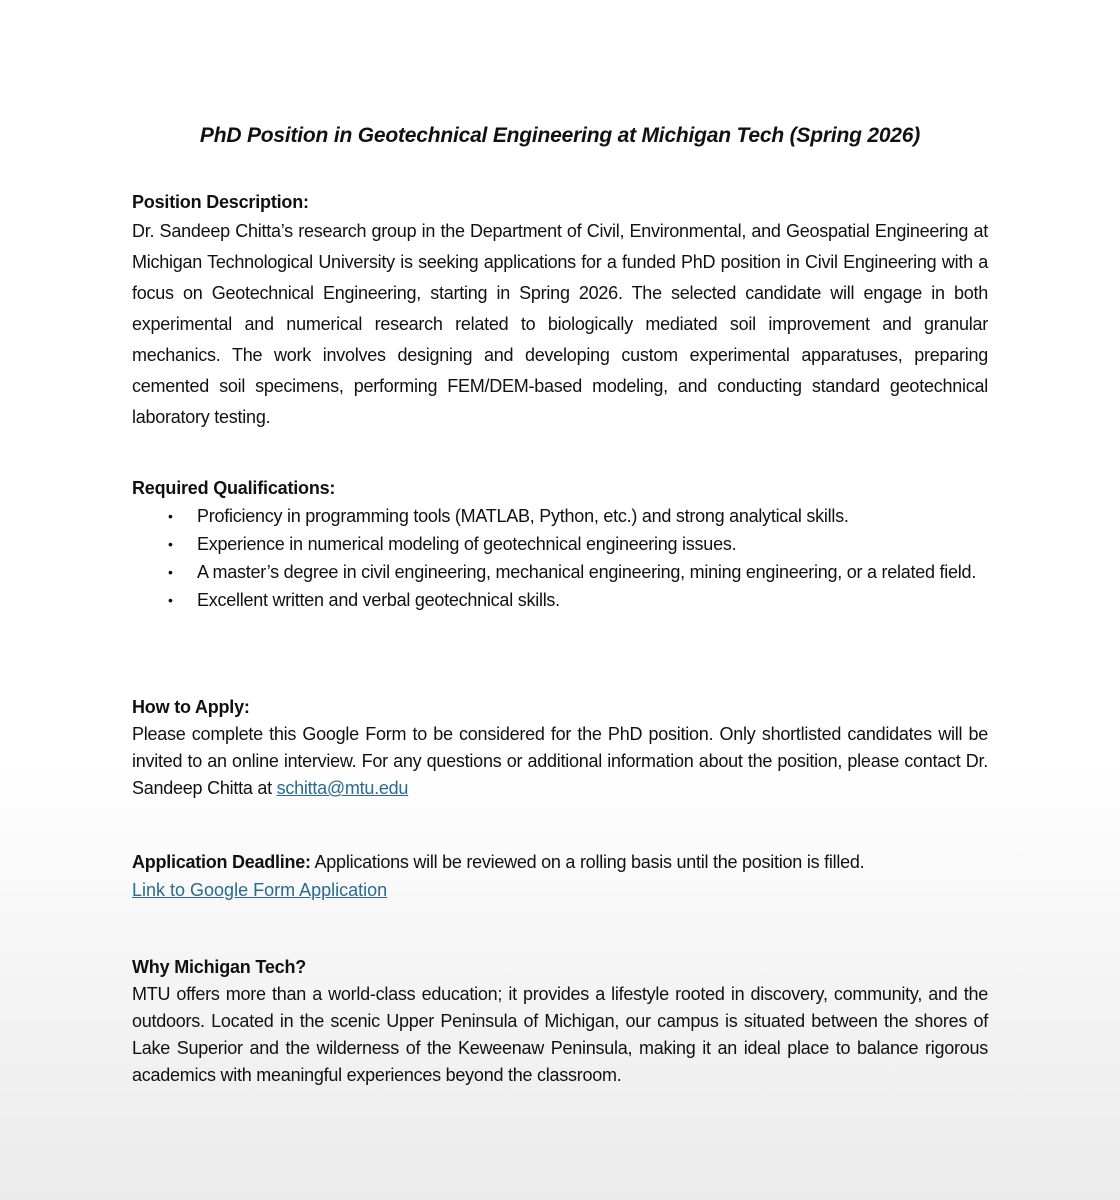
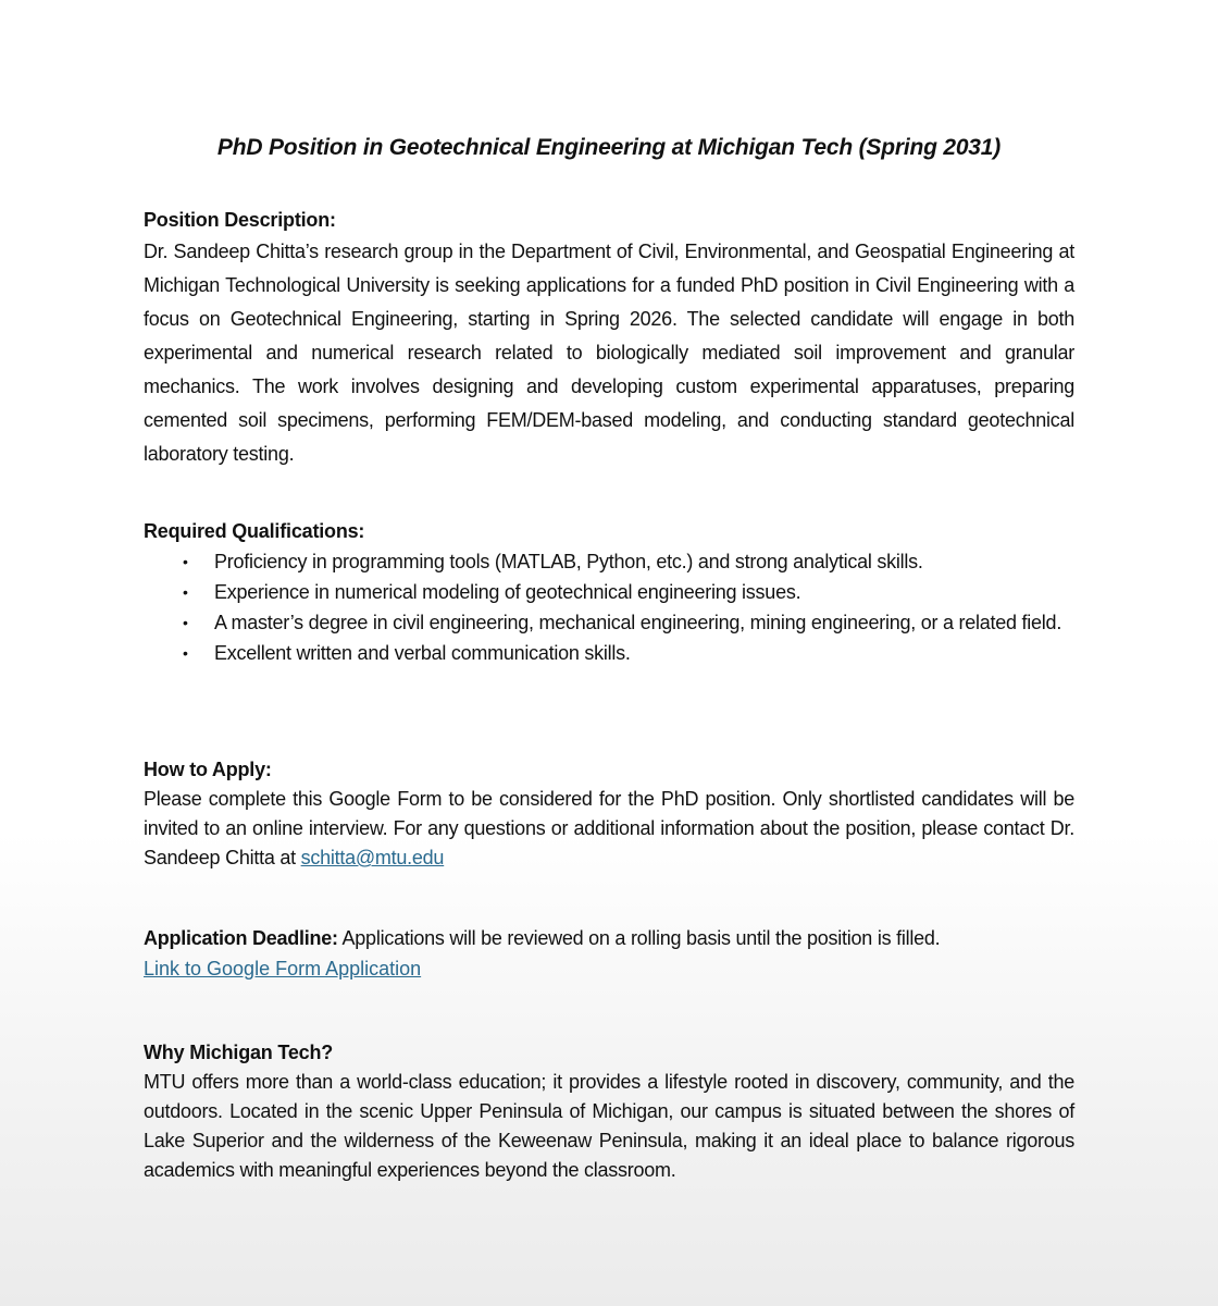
- PhD Position in Geotechnical Engineering at Michigan Tech (Spring 2026)
+ PhD Position in Geotechnical Engineering at Michigan Tech (Spring 2031)
  Position Description:
  Dr. Sandeep Chitta’s research group in the Department of Civil, Environmental, and Geospatial Engineering at Michigan Technological University is seeking applications for a funded PhD position in Civil Engineering with a focus on Geotechnical Engineering, starting in Spring 2026. The selected candidate will engage in both experimental and numerical research related to biologically mediated soil improvement and granular mechanics. The work involves designing and developing custom experimental apparatuses, preparing cemented soil specimens, performing FEM/DEM-based modeling, and conducting standard geotechnical laboratory testing.
  Required Qualifications:
  •
  Proficiency in programming tools (MATLAB, Python, etc.) and strong analytical skills.
  •
  Experience in numerical modeling of geotechnical engineering issues.
  •
  A master’s degree in civil engineering, mechanical engineering, mining engineering, or a related field.
  •
- Excellent written and verbal geotechnical skills.
+ Excellent written and verbal communication skills.
  How to Apply:
  Please complete this Google Form to be considered for the PhD position. Only shortlisted candidates will be invited to an online interview. For any questions or additional information about the position, please contact Dr. Sandeep Chitta at schitta@mtu.edu
  Application Deadline: Applications will be reviewed on a rolling basis until the position is filled.
  Link to Google Form Application
  Why Michigan Tech?
  MTU offers more than a world-class education; it provides a lifestyle rooted in discovery, community, and the outdoors. Located in the scenic Upper Peninsula of Michigan, our campus is situated between the shores of Lake Superior and the wilderness of the Keweenaw Peninsula, making it an ideal place to balance rigorous academics with meaningful experiences beyond the classroom.
